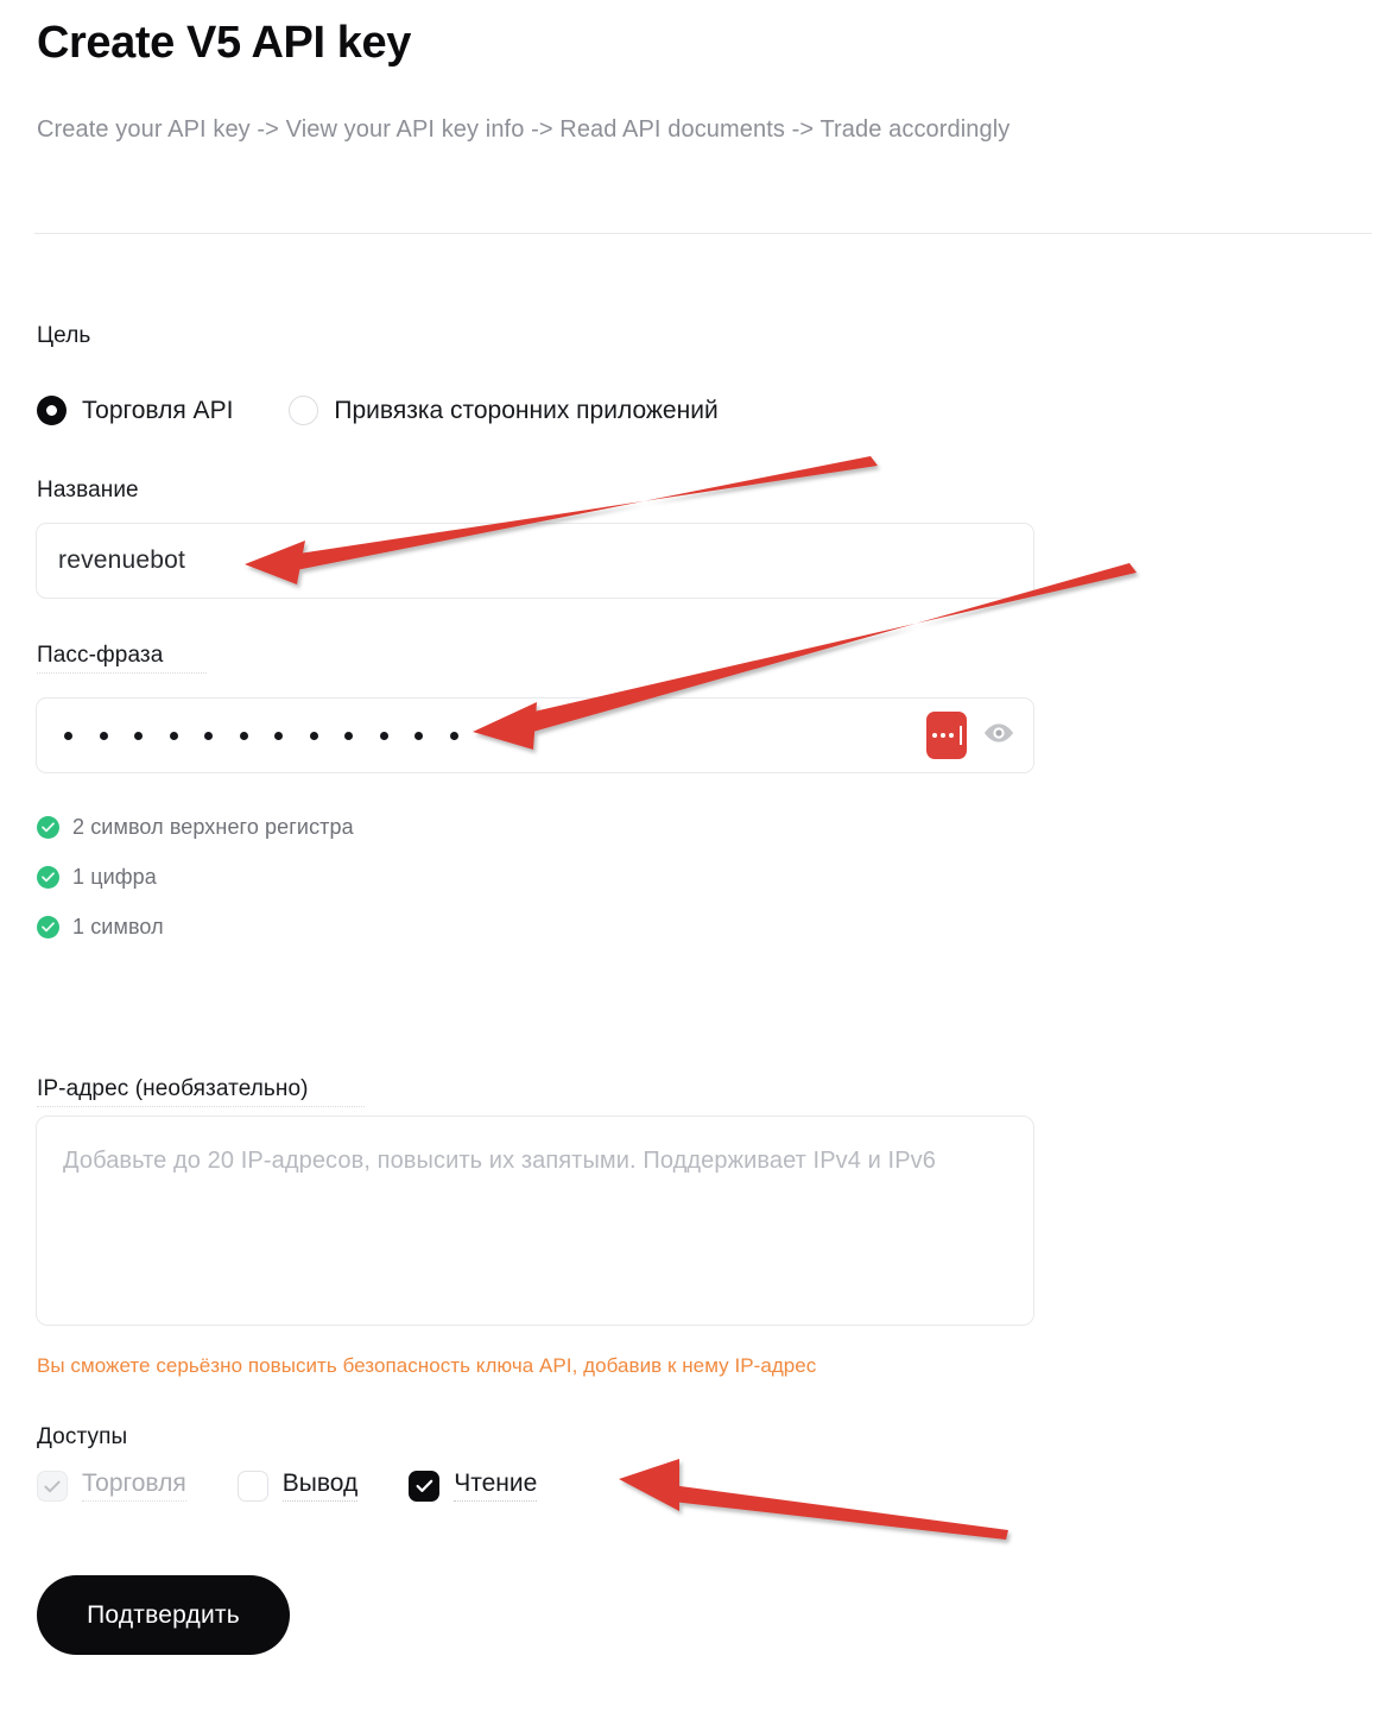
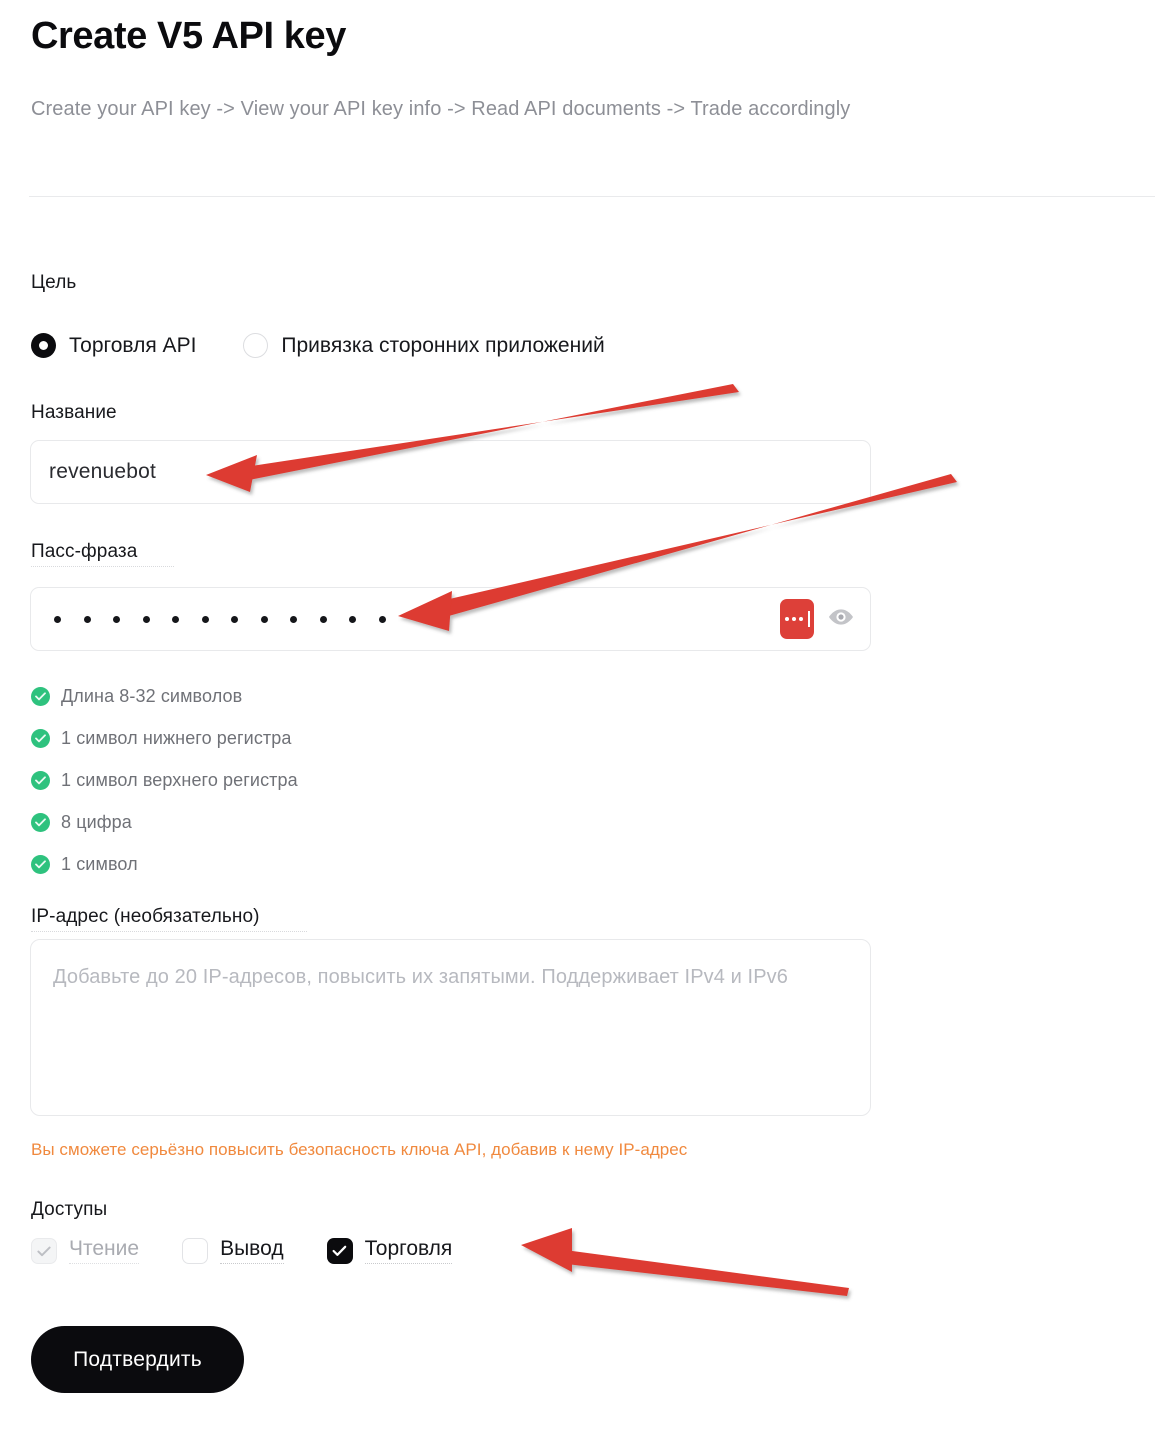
  Create V5 API key
  Create your API key -> View your API key info -> Read API documents -> Trade accordingly
  Цель
  Торговля API
  Привязка сторонних приложений
  Название
  revenuebot
  Пасс-фраза
+ Длина 8-32 символов
+ 1 символ нижнего регистра
- 2 символ верхнего регистра
+ 1 символ верхнего регистра
- 1 цифра
+ 8 цифра
  1 символ
  IP-адрес (необязательно)
  Добавьте до 20 IP-адресов, повысить их запятыми. Поддерживает IPv4 и IPv6
  Вы сможете серьёзно повысить безопасность ключа API, добавив к нему IP-адрес
  Доступы
- Торговля
+ Чтение
  Вывод
- Чтение
+ Торговля
  Подтвердить
